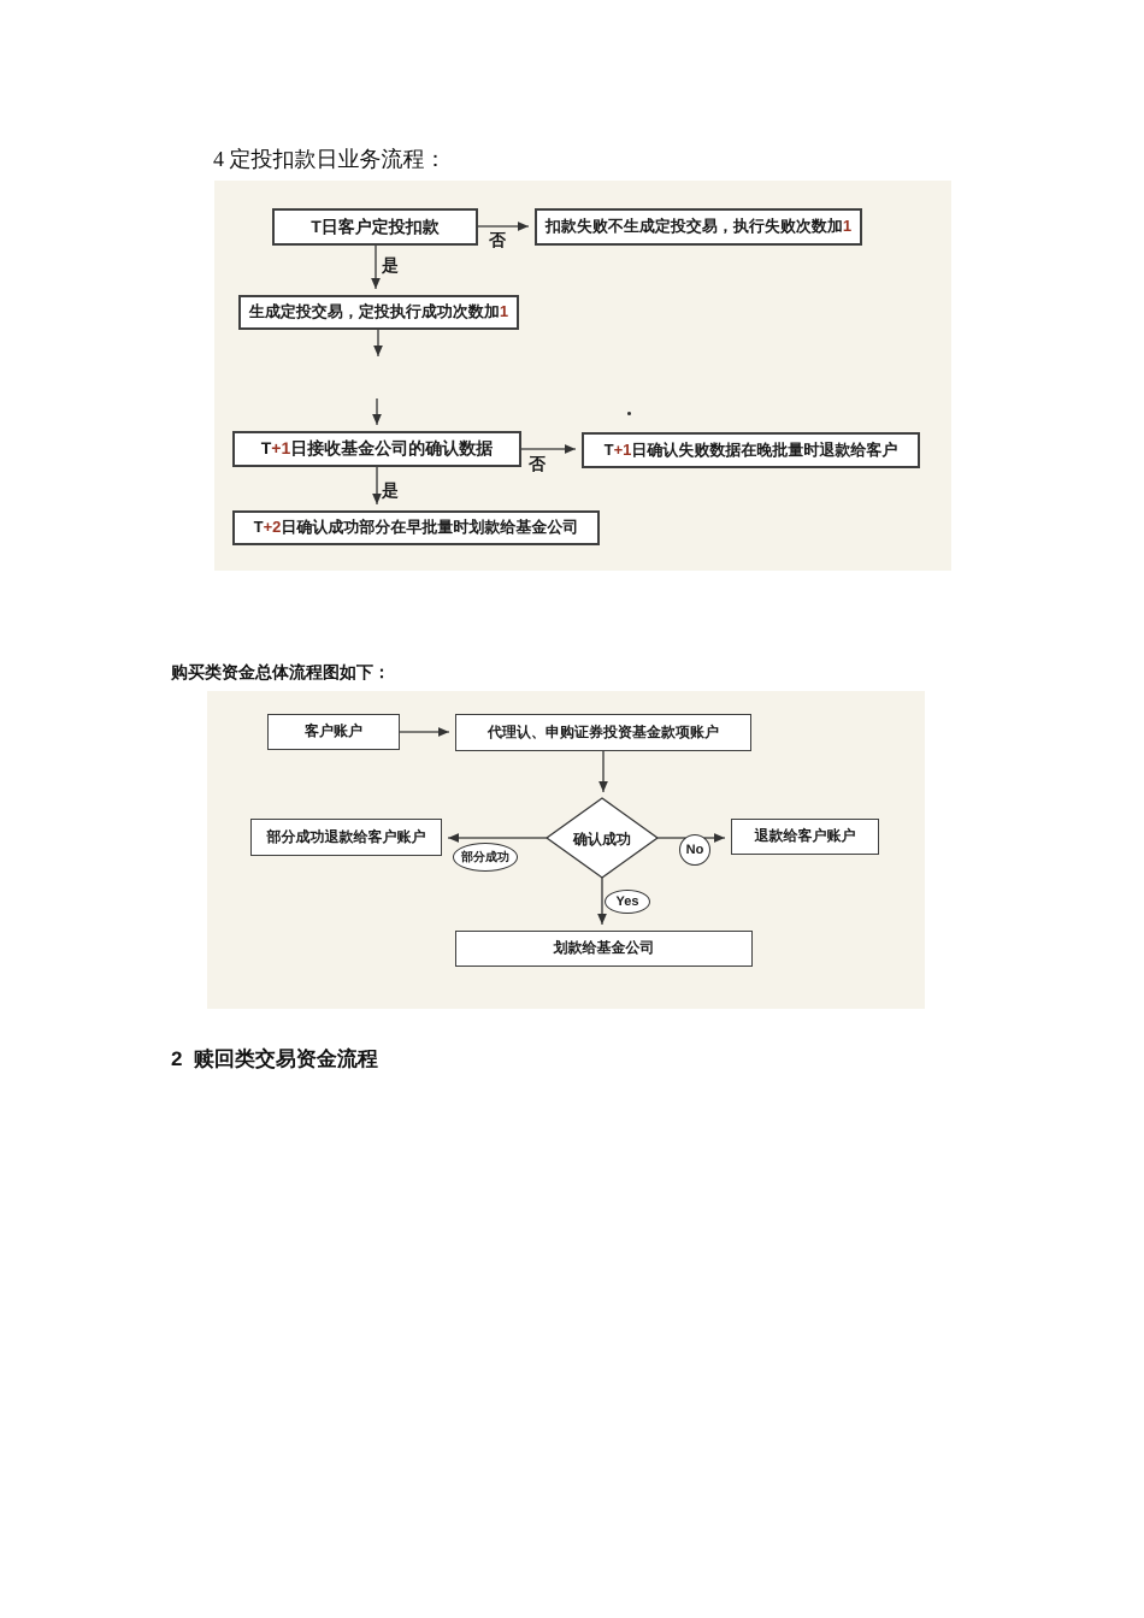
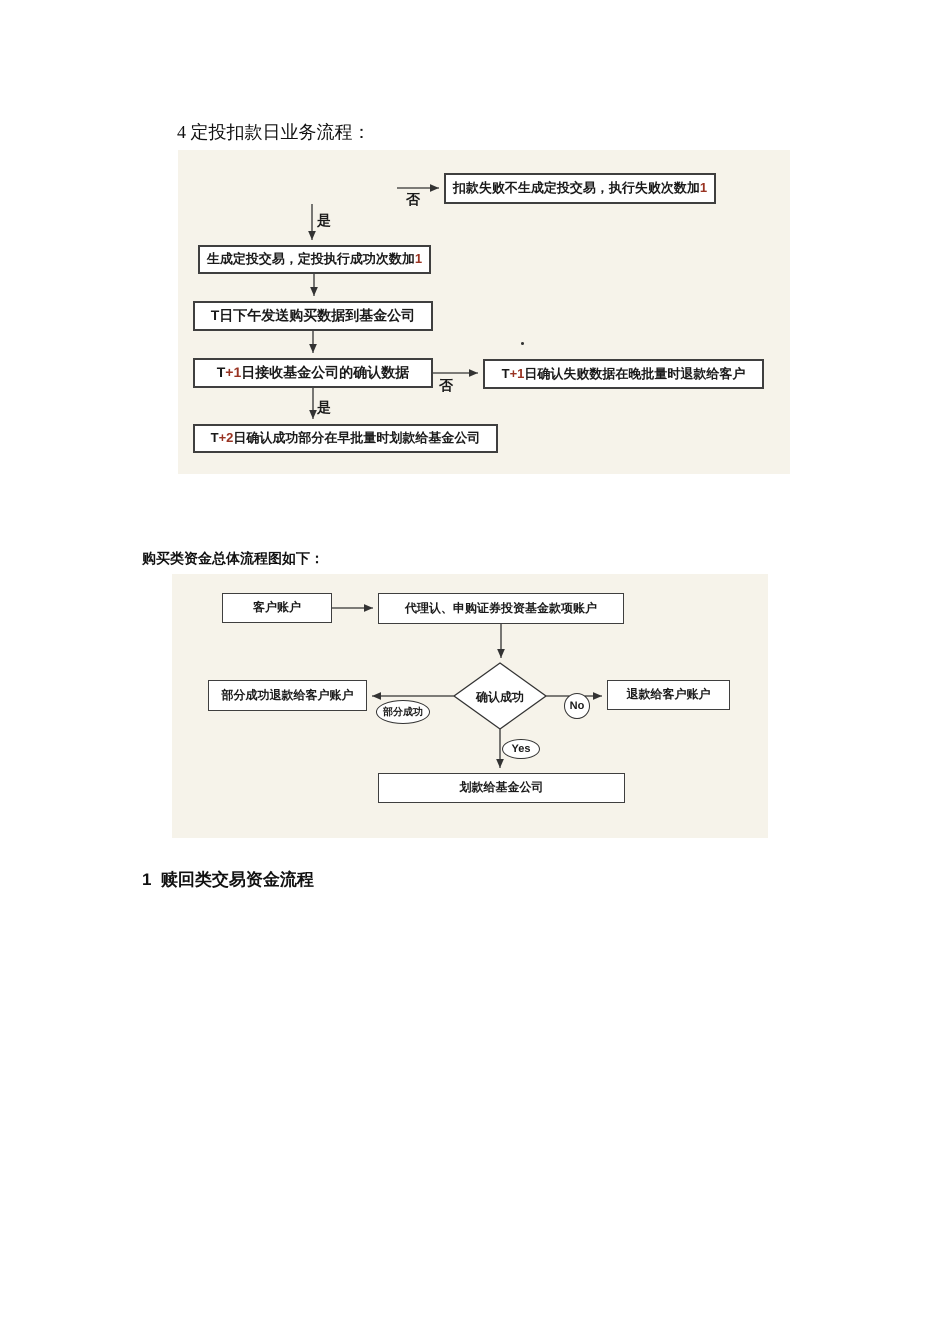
  4 定投扣款日业务流程：
- T日客户定投扣款
  扣款失败不生成定投交易，执行失败次数加
  1
  生成定投交易，定投执行成功次数加
  1
+ T日下午发送购买数据到基金公司
  T
  +1
  日接收基金公司的确认数据
  T
  +1
  日确认失败数据在晚批量时退款给客户
  T
  +2
  日确认成功部分在早批量时划款给基金公司
  否
  是
  否
  是
  购买类资金总体流程图如下：
  确认成功
  部分成功
  No
  Yes
  客户账户
  代理认、申购证券投资基金款项账户
  部分成功退款给客户账户
  退款给客户账户
  划款给基金公司
- 2 赎回类交易资金流程
+ 1 赎回类交易资金流程
